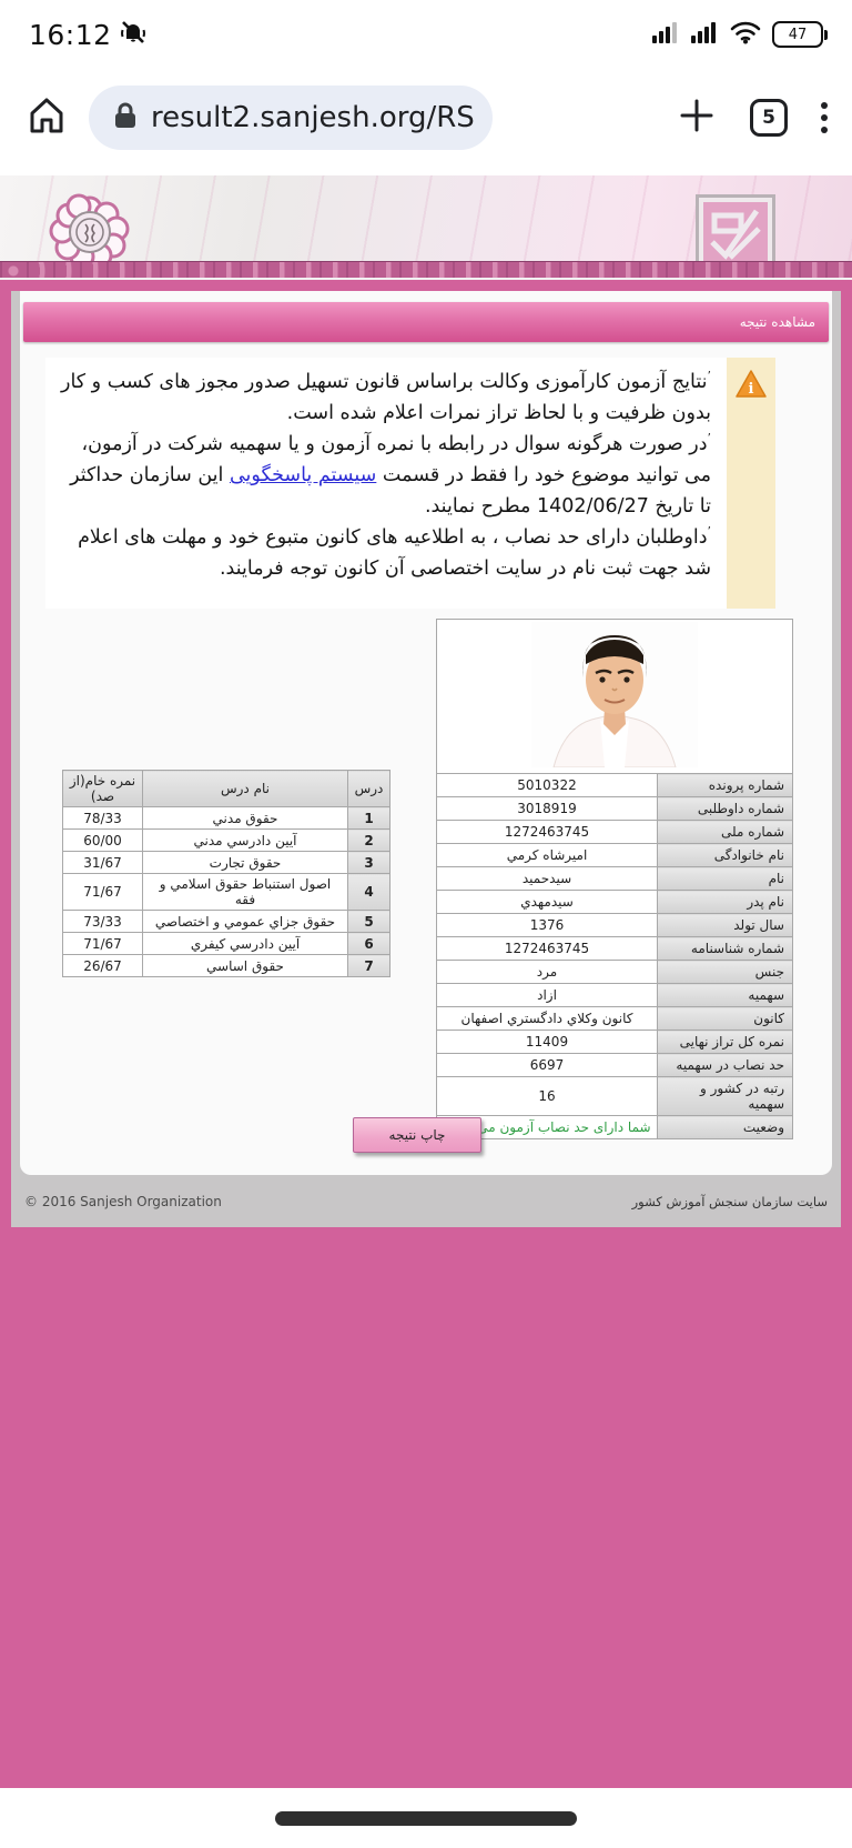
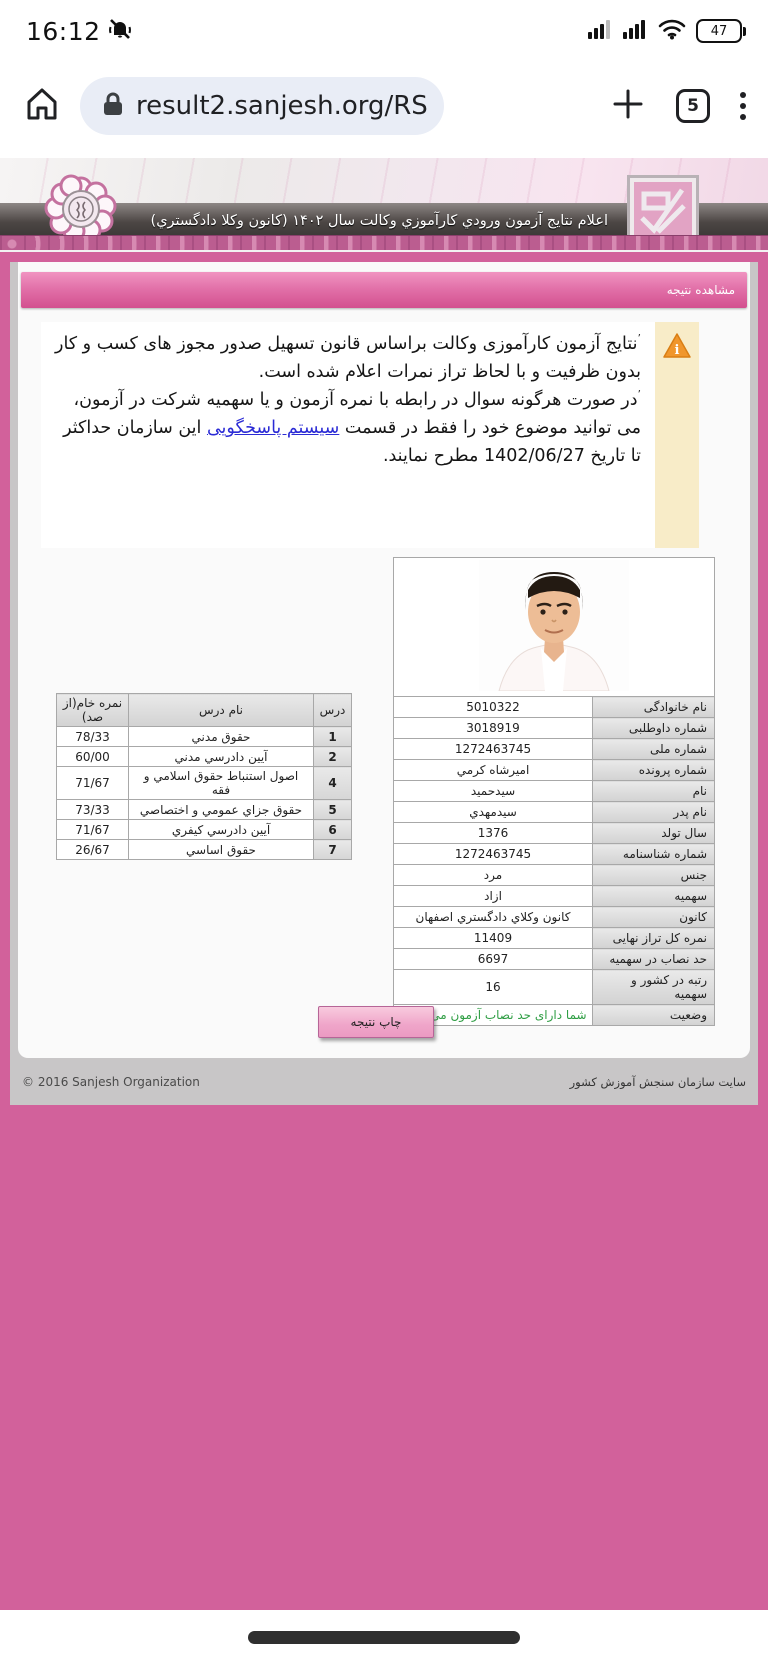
  16:12
  47
  result2.sanjesh.org/RS
  5
+ اعلام نتايج آزمون ورودي كارآموزي وكالت سال ۱۴۰۲ (كانون وكلا دادگستري)
  مشاهده نتيجه
  i
  ʼنتایج آزمون کارآموزی وکالت براساس قانون تسهیل صدور مجوز های کسب و کار بدون ظرفیت و با لحاظ تراز نمرات اعلام شده است.
  ʼدر صورت هرگونه سوال در رابطه با نمره آزمون و یا سهمیه شرکت در آزمون، می توانید موضوع خود را فقط در قسمت سیستم پاسخگویی این سازمان حداکثر تا تاریخ 1402/06/27 مطرح نمایند.
- ʼداوطلبان دارای حد نصاب ، به اطلاعیه های کانون متبوع خود و مهلت های اعلام شد جهت ثبت نام در سایت اختصاصی آن کانون توجه فرمایند.
- شماره پرونده	5010322
+ نام خانوادگی	5010322
  شماره داوطلبی	3018919
  شماره ملی	1272463745
- نام خانوادگی	اميرشاه كرمي
+ شماره پرونده	اميرشاه كرمي
  نام	سيدحميد
  نام پدر	سيدمهدي
  سال تولد	1376
  شماره شناسنامه	1272463745
  جنس	مرد
  سهمیه	ازاد
  کانون	كانون وكلاي دادگستري اصفهان
  نمره کل تراز نهایی	11409
  حد نصاب در سهمیه	6697
  رتبه در کشور و سهمیه	16
  وضعیت	شما دارای حد نصاب آزمون می
  درس	نام درس	نمره خام(از صد)
  1	حقوق مدني	78/33
  2	آيين دادرسي مدني	60/00
- 3	حقوق تجارت	31/67
  4	اصول استنباط حقوق اسلامي و فقه	71/67
  5	حقوق جزاي عمومي و اختصاصي	73/33
  6	آيين دادرسي كيفري	71/67
  7	حقوق اساسي	26/67
  چاپ نتيجه
  © 2016 Sanjesh Organization
  سايت سازمان سنجش آموزش كشور
